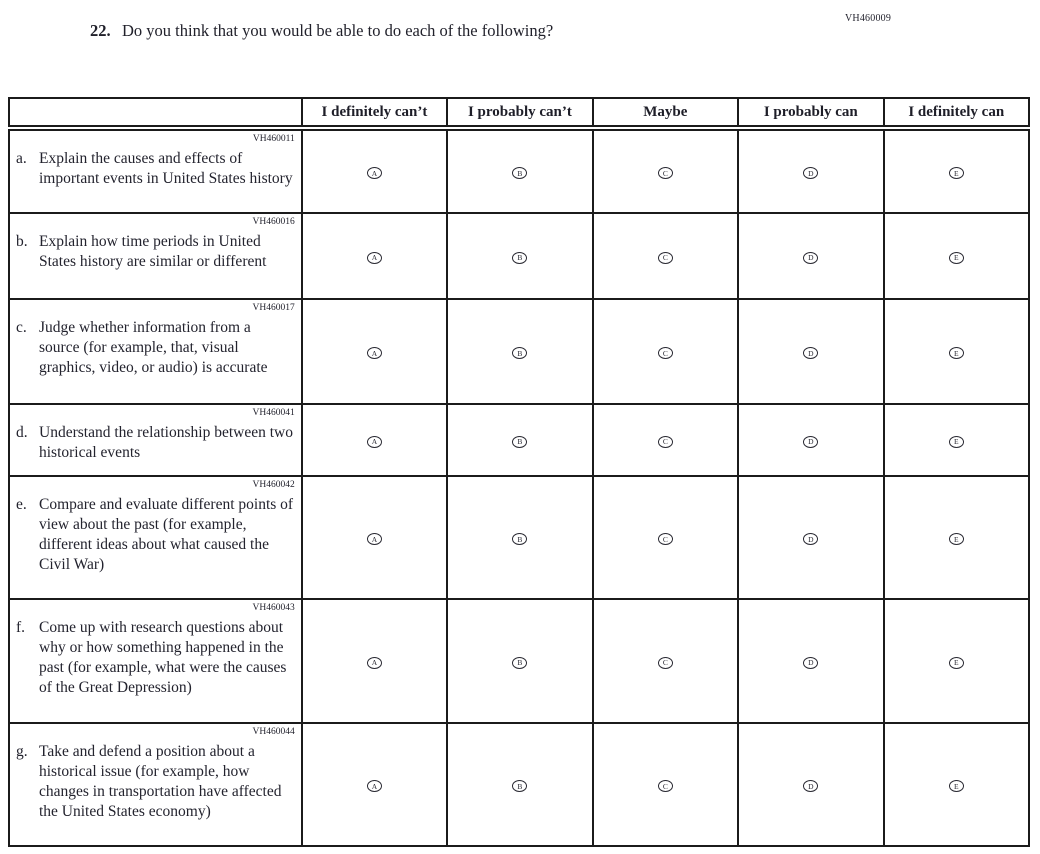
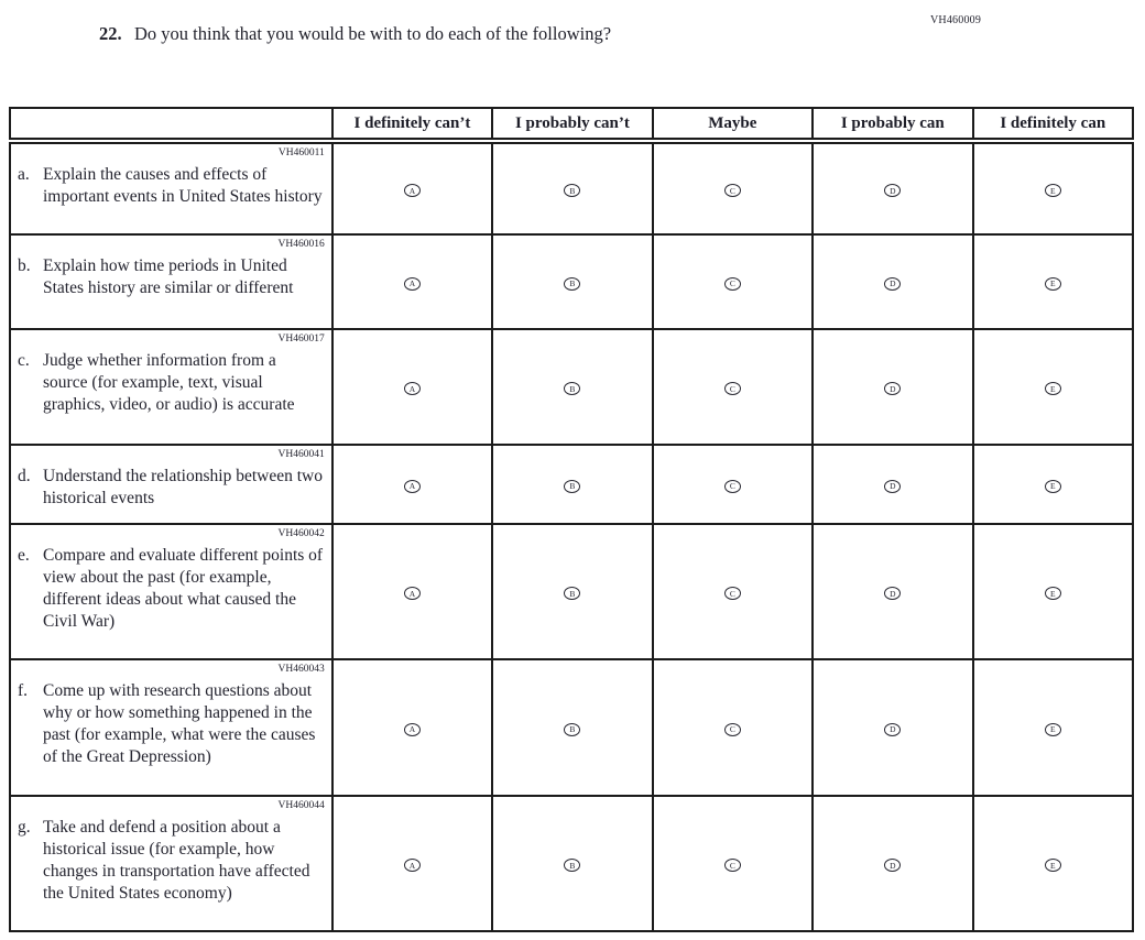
  VH460009
  22.
- Do you think that you would be able to do each of the following?
+ Do you think that you would be with to do each of the following?
  	I definitely can’t	I probably can’t	Maybe	I probably can	I definitely can
  VH460011 a. Explain the causes and effects of important events in United States history	A	B	C	D	E
  VH460016 b. Explain how time periods in United States history are similar or different	A	B	C	D	E
- VH460017 c. Judge whether information from a source (for example, that, visual graphics, video, or audio) is accurate	A	B	C	D	E
+ VH460017 c. Judge whether information from a source (for example, text, visual graphics, video, or audio) is accurate	A	B	C	D	E
  VH460041 d. Understand the relationship between two historical events	A	B	C	D	E
  VH460042 e. Compare and evaluate different points of view about the past (for example, different ideas about what caused the Civil War)	A	B	C	D	E
  VH460043 f. Come up with research questions about why or how something happened in the past (for example, what were the causes of the Great Depression)	A	B	C	D	E
  VH460044 g. Take and defend a position about a historical issue (for example, how changes in transportation have affected the United States economy)	A	B	C	D	E
